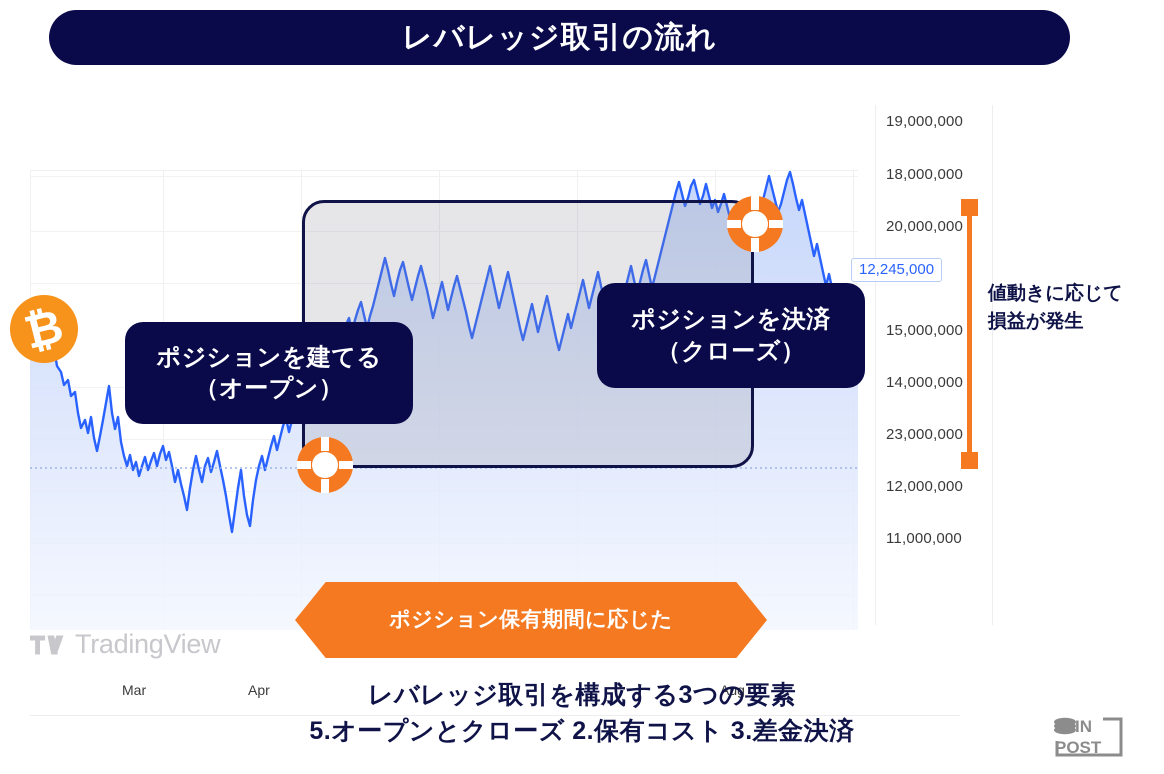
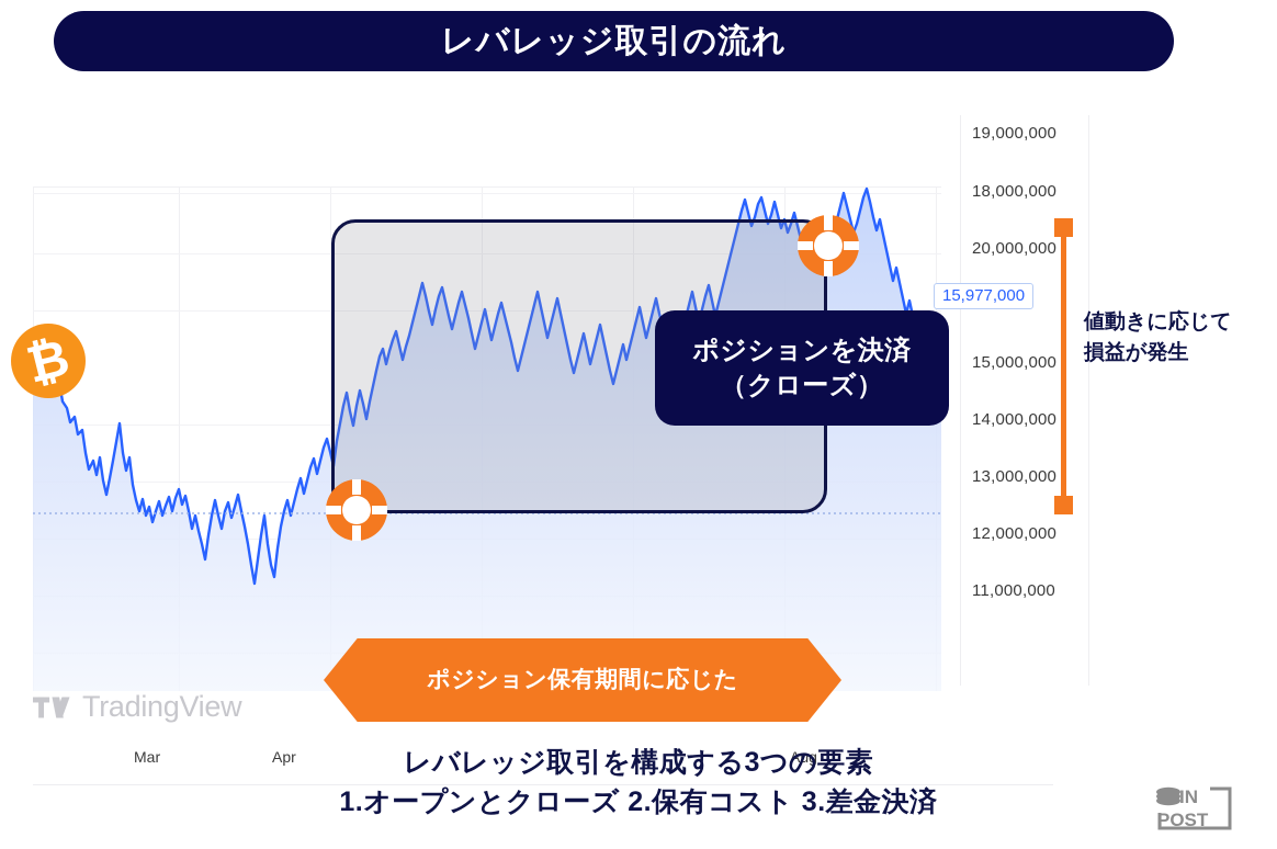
  レバレッジ取引の流れ
  19,000,000
  18,000,000
  20,000,000
  15,000,000
  14,000,000
- 23,000,000
+ 13,000,000
  12,000,000
  11,000,000
  Mar
  Apr
  Aug
- 12,245,000
+ 15,977,000
- ポジションを建てる
- （オープン）
  ポジションを決済
  （クローズ）
  値動きに応じて
  損益が発生
  ポジション保有期間に応じた
  TradingView
  レバレッジ取引を構成する3つの要素
- 5.オープンとクローズ 2.保有コスト 3.差金決済
+ 1.オープンとクローズ 2.保有コスト 3.差金決済
  IN
  POST
